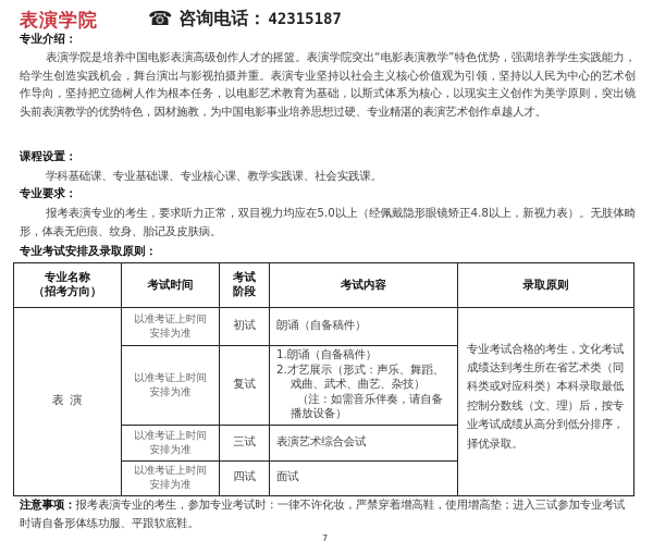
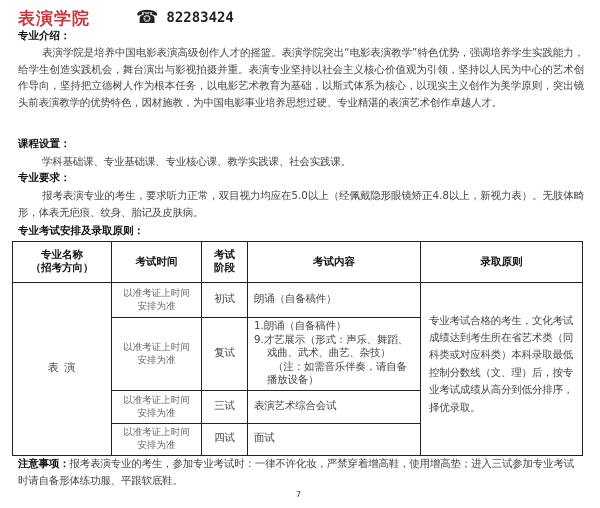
  表演学院
  ☎
- 咨询电话：
- 42315187
+ 82283424
  专业介绍：
  表演学院是培养中国电影表演高级创作人才的摇篮。表演学院突出“电影表演教学”特色优势，强调培养学生实践能力，给学生创造实践机会，舞台演出与影视拍摄并重。表演专业坚持以社会主义核心价值观为引领，坚持以人民为中心的艺术创作导向，坚持把立德树人作为根本任务，以电影艺术教育为基础，以斯式体系为核心，以现实主义创作为美学原则，突出镜头前表演教学的优势特色，因材施教，为中国电影事业培养思想过硬、专业精湛的表演艺术创作卓越人才。
  课程设置：
  学科基础课、专业基础课、专业核心课、教学实践课、社会实践课。
  专业要求：
  报考表演专业的考生，要求听力正常，双目视力均应在5.0以上（经佩戴隐形眼镜矫正4.8以上，新视力表）。无肢体畸形，体表无疤痕、纹身、胎记及皮肤病。
  专业考试安排及录取原则：
  专业名称（招考方向）	考试时间	考试阶段	考试内容	录取原则
  表 演	以准考证上时间安排为准	初试	朗诵（自备稿件）	专业考试合格的考生，文化考试成绩达到考生所在省艺术类（同科类或对应科类）本科录取最低控制分数线（文、理）后，按专业考试成绩从高分到低分排序，择优录取。
- 以准考证上时间安排为准	复试	1.朗诵（自备稿件） 2.才艺展示（形式：声乐、舞蹈、 戏曲、武术、曲艺、杂技） （注：如需音乐伴奏，请自备 播放设备）
+ 以准考证上时间安排为准	复试	1.朗诵（自备稿件） 9.才艺展示（形式：声乐、舞蹈、 戏曲、武术、曲艺、杂技） （注：如需音乐伴奏，请自备 播放设备）
  以准考证上时间安排为准	三试	表演艺术综合会试
  以准考证上时间安排为准	四试	面试
  注意事项：报考表演专业的考生，参加专业考试时：一律不许化妆，严禁穿着增高鞋，使用增高垫；进入三试参加专业考试时请自备形体练功服、平跟软底鞋。
  7
